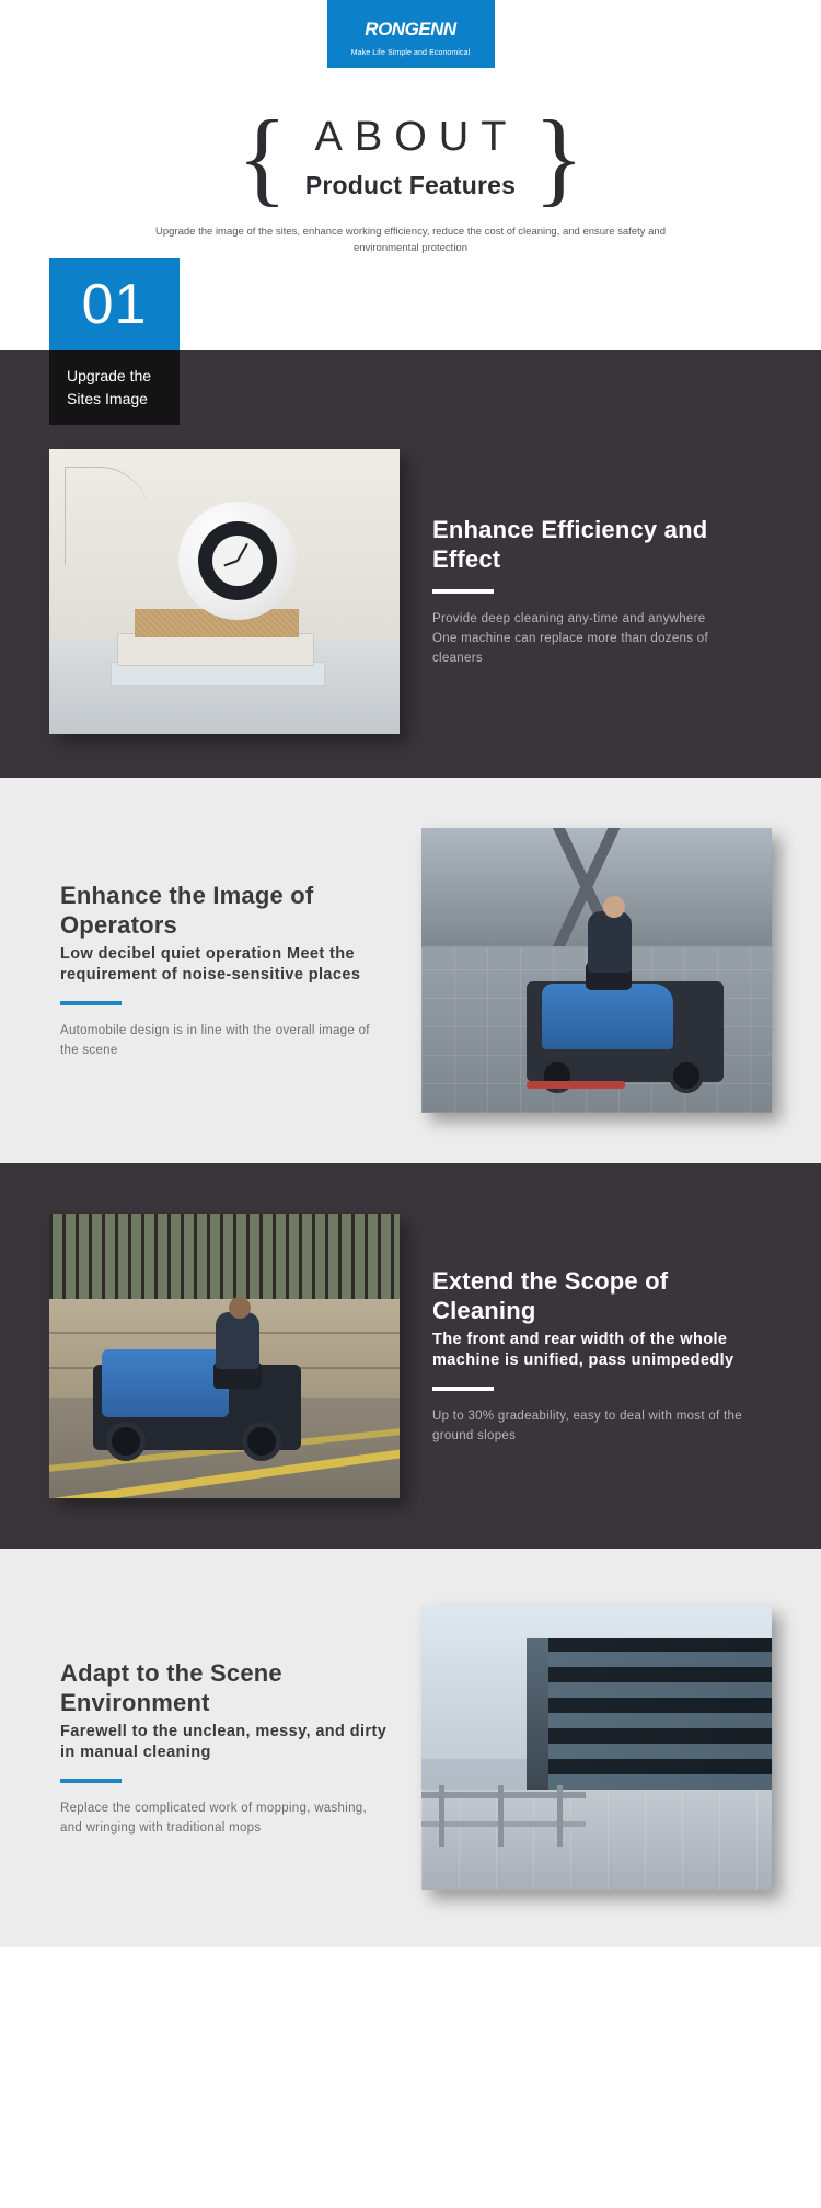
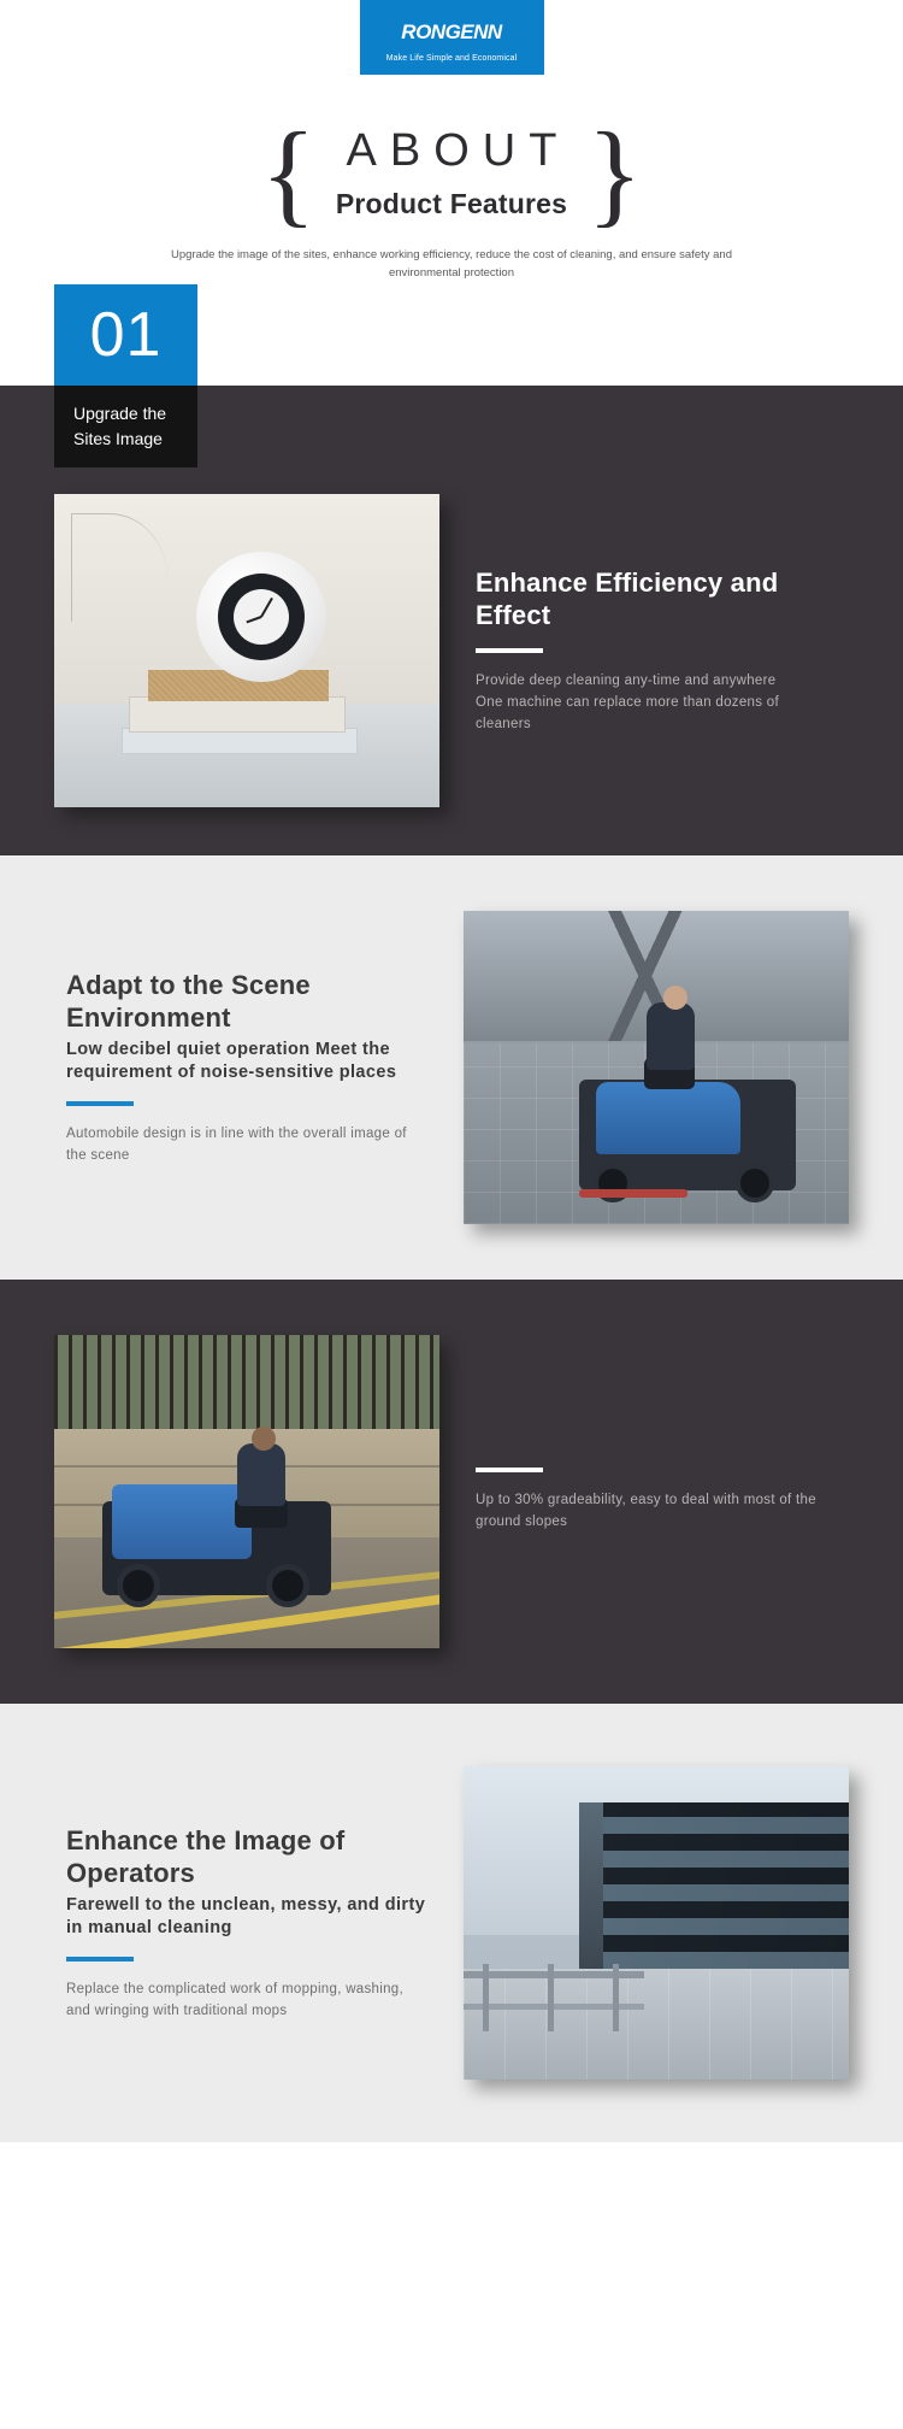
  RONGENN
  {
  ABOUT
  Product Features
  }
  Upgrade the image of the sites, enhance working efficiency, reduce the cost of cleaning, and ensure safety and environmental protection
  01
  Upgrade the Sites Image
  Enhance Efficiency and Effect
  Provide deep cleaning any-time and anywhere
  One machine can replace more than dozens of cleaners
- Enhance the Image of Operators
+ Adapt to the Scene Environment
  Low decibel quiet operation Meet the requirement of noise-sensitive places
  Automobile design is in line with the overall image of the scene
- Extend the Scope of Cleaning
- The front and rear width of the whole machine is unified, pass unimpededly
  Up to 30% gradeability, easy to deal with most of the ground slopes
- Adapt to the Scene Environment
+ Enhance the Image of Operators
  Farewell to the unclean, messy, and dirty in manual cleaning
  Replace the complicated work of mopping, washing, and wringing with traditional mops
